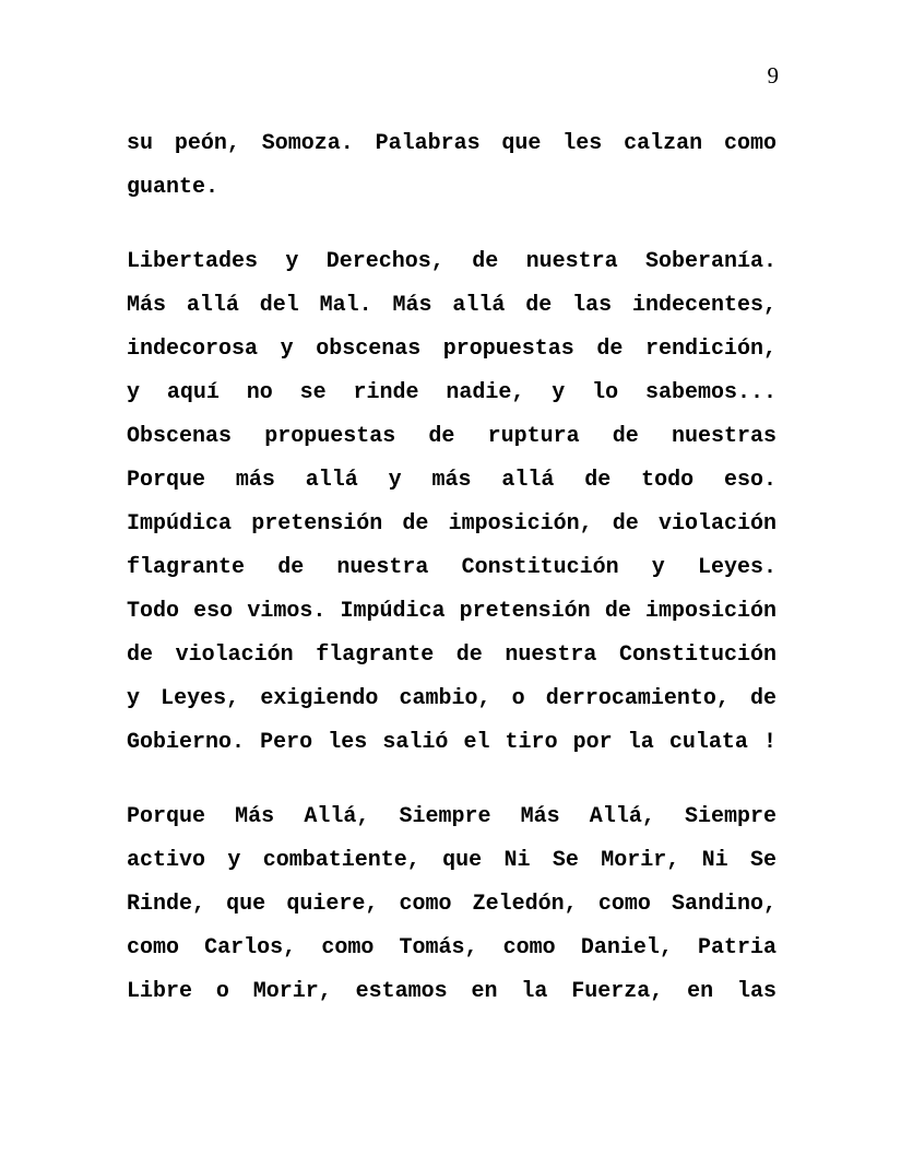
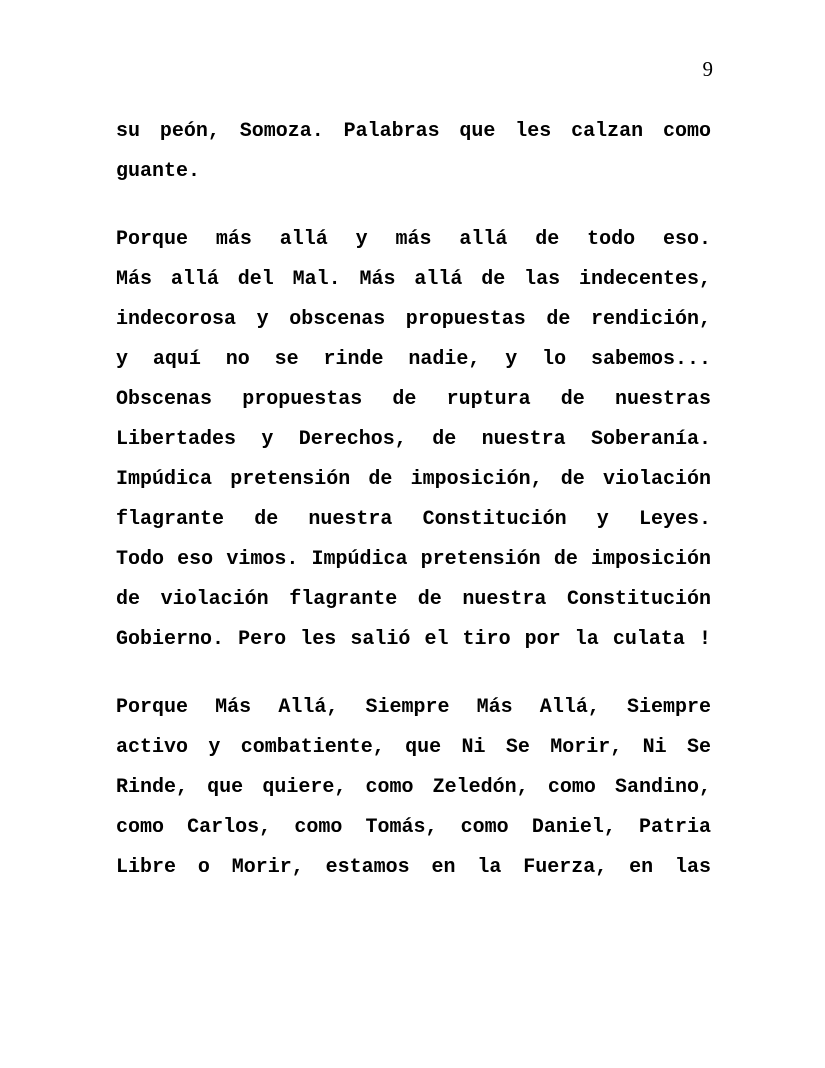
  9
  su peón, Somoza. Palabras que les calzan como
  guante.
- Libertades y Derechos, de nuestra Soberanía.
+ Porque más allá y más allá de todo eso.
  Más allá del Mal. Más allá de las indecentes,
  indecorosa y obscenas propuestas de rendición,
  y aquí no se rinde nadie, y lo sabemos...
  Obscenas propuestas de ruptura de nuestras
- Porque más allá y más allá de todo eso.
+ Libertades y Derechos, de nuestra Soberanía.
  Impúdica pretensión de imposición, de violación
  flagrante de nuestra Constitución y Leyes.
  Todo eso vimos. Impúdica pretensión de imposición
  de violación flagrante de nuestra Constitución
- y Leyes, exigiendo cambio, o derrocamiento, de
  Gobierno. Pero les salió el tiro por la culata !
  Porque Más Allá, Siempre Más Allá, Siempre
  activo y combatiente, que Ni Se Morir, Ni Se
  Rinde, que quiere, como Zeledón, como Sandino,
  como Carlos, como Tomás, como Daniel, Patria
  Libre o Morir, estamos en la Fuerza, en las
